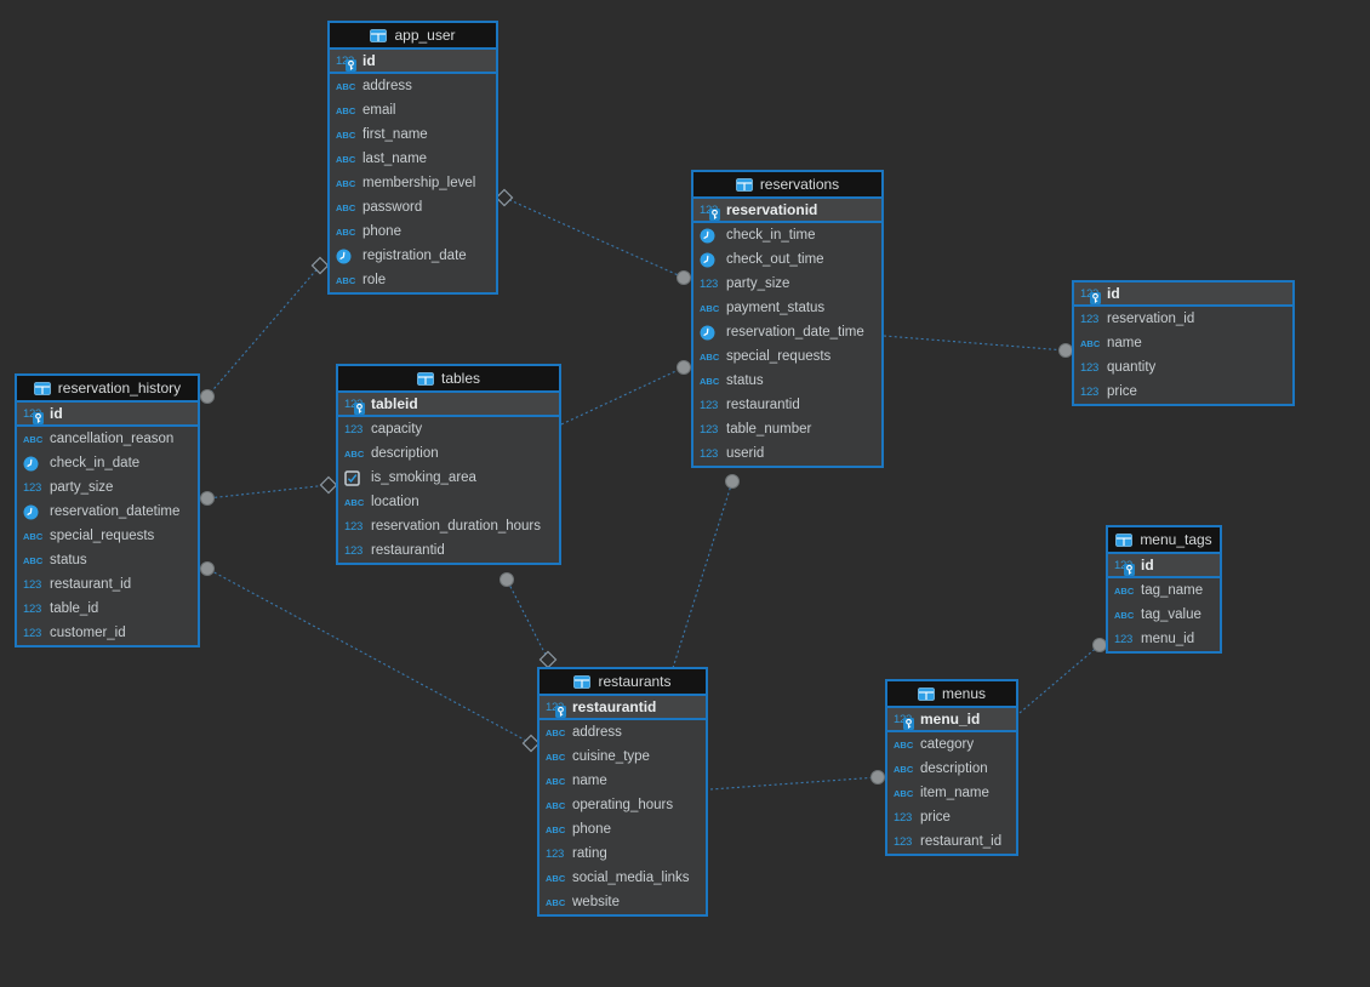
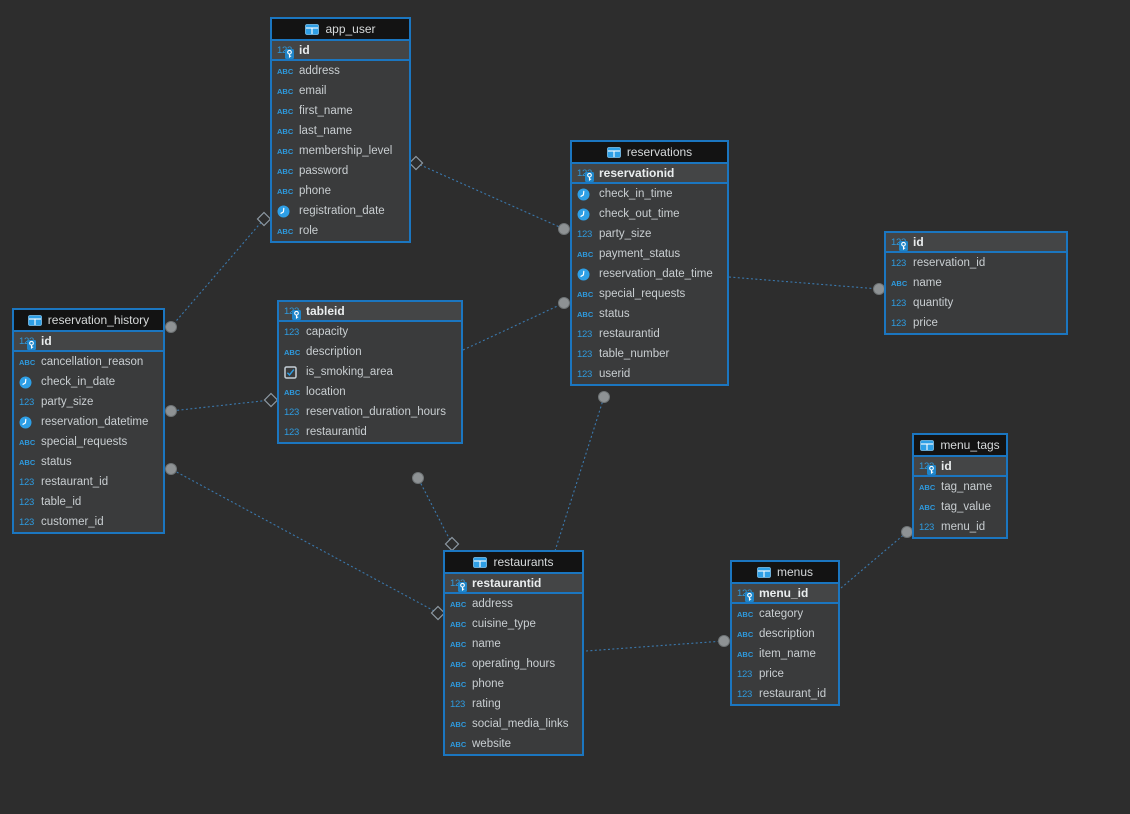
  app_user
  123
  id
  ABC
  address
  ABC
  email
  ABC
  first_name
  ABC
  last_name
  ABC
  membership_level
  ABC
  password
  ABC
  phone
  registration_date
  ABC
  role
  reservations
  123
  reservationid
  check_in_time
  check_out_time
  123
  party_size
  ABC
  payment_status
  reservation_date_time
  ABC
  special_requests
  ABC
  status
  123
  restaurantid
  123
  table_number
  123
  userid
  123
  id
  123
  reservation_id
  ABC
  name
  123
  quantity
  123
  price
  reservation_history
  123
  id
  ABC
  cancellation_reason
  check_in_date
  123
  party_size
  reservation_datetime
  ABC
  special_requests
  ABC
  status
  123
  restaurant_id
  123
  table_id
  123
  customer_id
- tables
  123
  tableid
  123
  capacity
  ABC
  description
  is_smoking_area
  ABC
  location
  123
  reservation_duration_hours
  123
  restaurantid
  restaurants
  123
  restaurantid
  ABC
  address
  ABC
  cuisine_type
  ABC
  name
  ABC
  operating_hours
  ABC
  phone
  123
  rating
  ABC
  social_media_links
  ABC
  website
  menus
  123
  menu_id
  ABC
  category
  ABC
  description
  ABC
  item_name
  123
  price
  123
  restaurant_id
  menu_tags
  123
  id
  ABC
  tag_name
  ABC
  tag_value
  123
  menu_id
